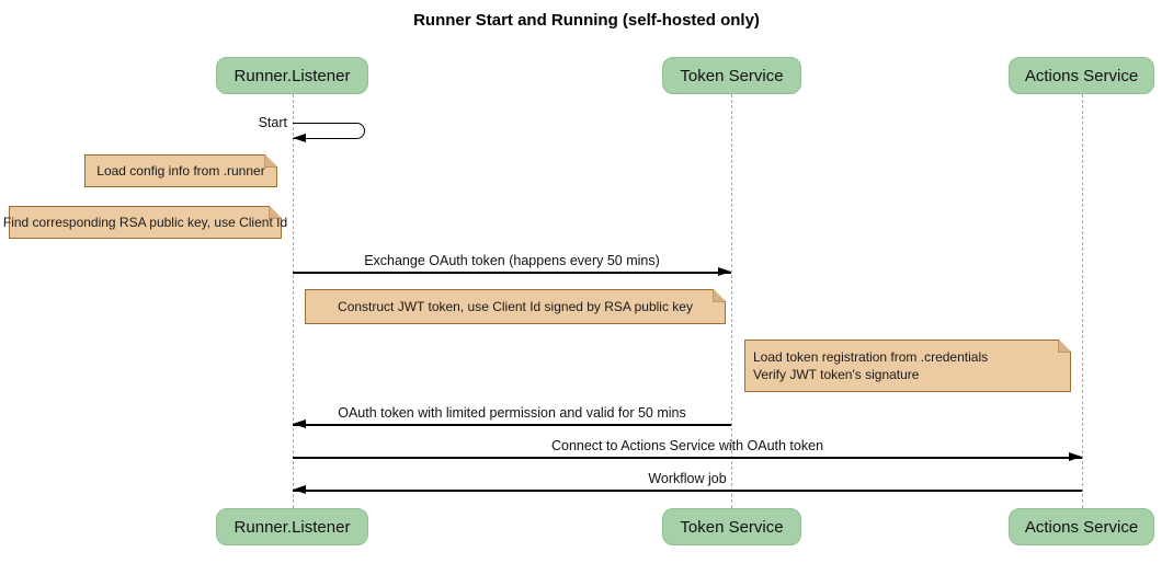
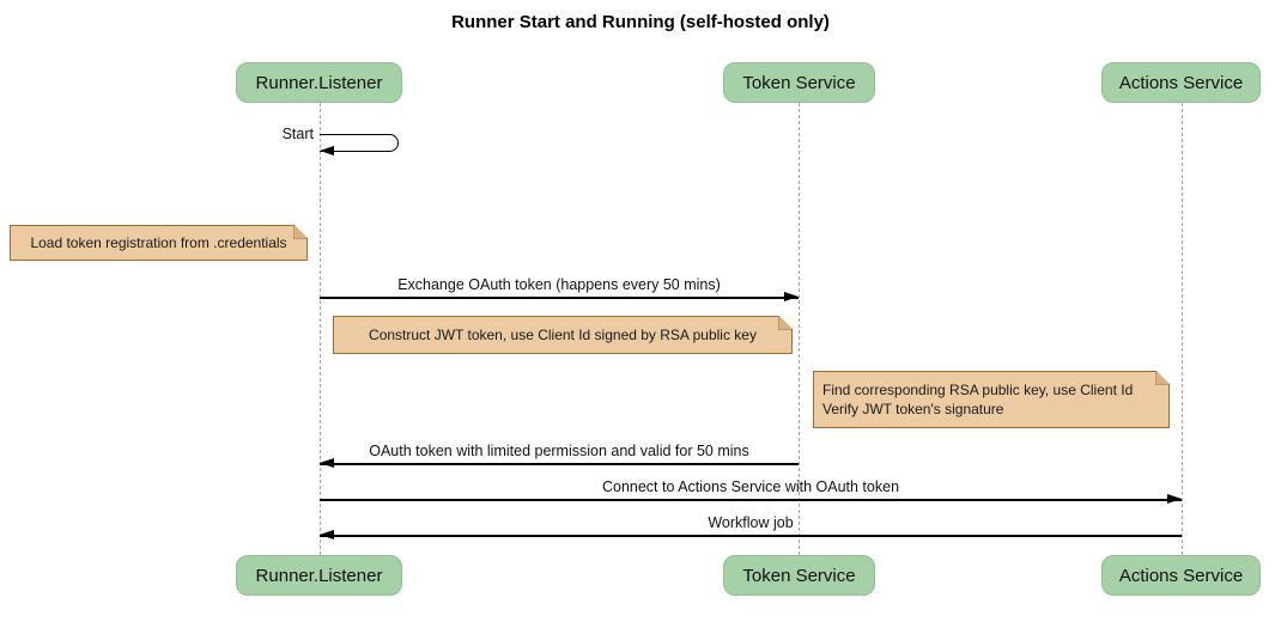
  Runner Start and Running (self-hosted only)
  Runner.Listener
  Runner.Listener
  Token Service
  Token Service
  Actions Service
  Actions Service
  Start
  Exchange OAuth token (happens every 50 mins)
  OAuth token with limited permission and valid for 50 mins
  Connect to Actions Service with OAuth token
  Workflow job
- Load config info from .runner
- Find corresponding RSA public key, use Client Id
+ Load token registration from .credentials
  Construct JWT token, use Client Id signed by RSA public key
- Load token registration from .credentials
+ Find corresponding RSA public key, use Client Id
  Verify JWT token's signature
